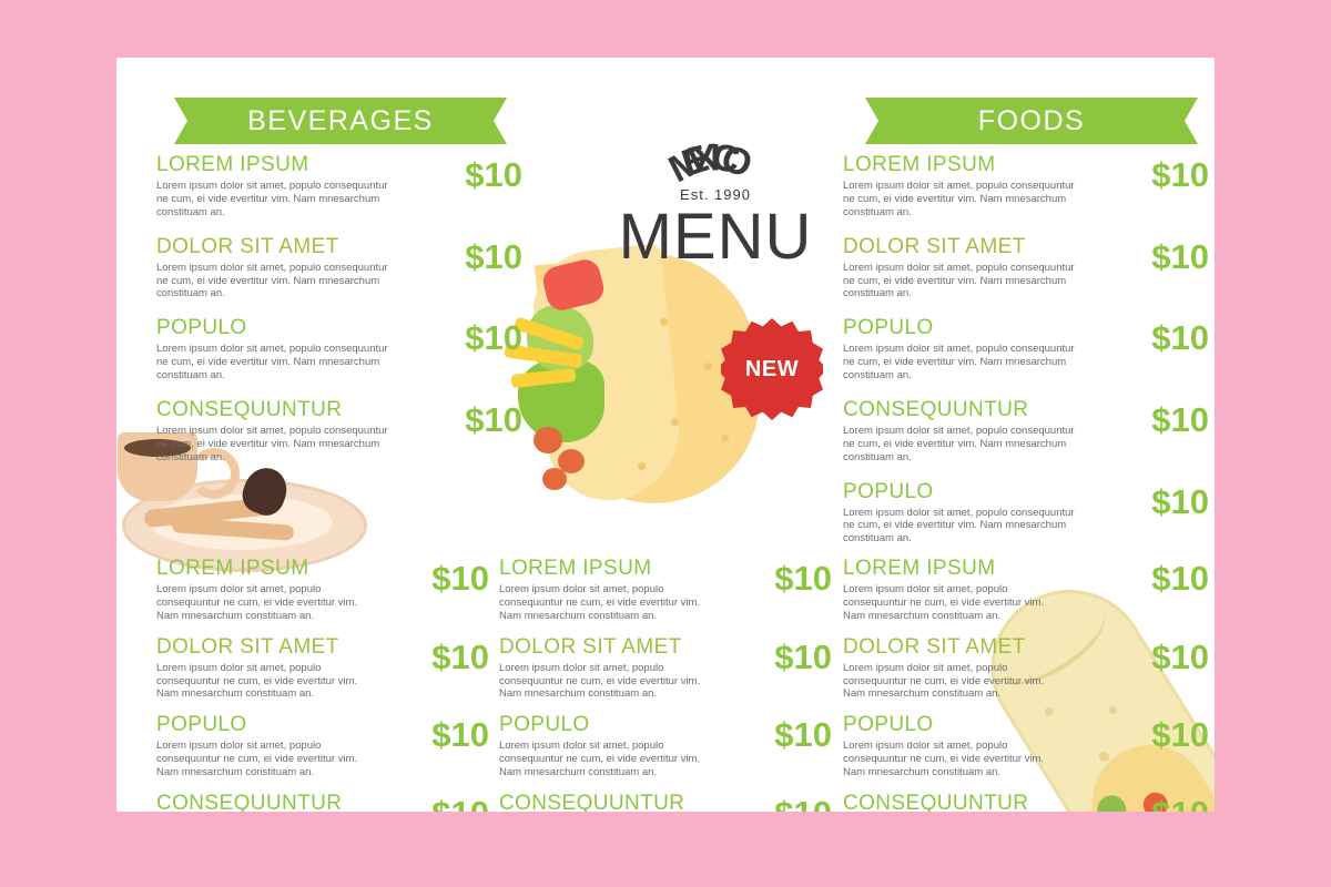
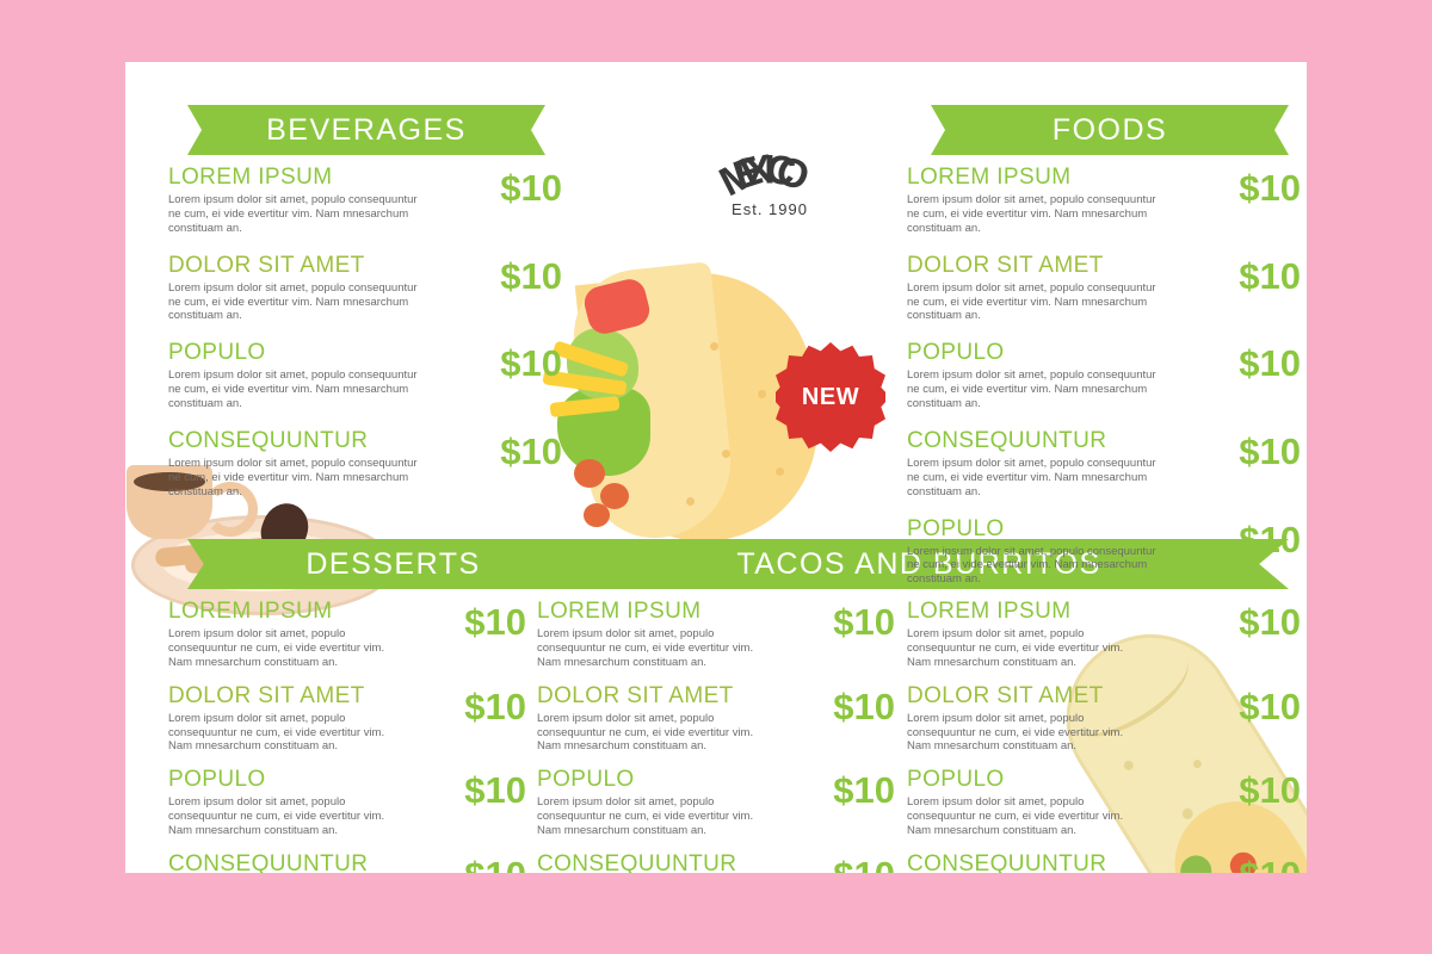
  NEW
  I
  Est. 1990
- MENU
  BEVERAGES
  FOODS
+ DESSERTS
+ TACOS AND BURRITOS
  LOREM IPSUM
  Lorem ipsum dolor sit amet, populo consequuntur ne cum, ei vide evertitur vim. Nam mnesarchum constituam an.
  $10
  DOLOR SIT AMET
  Lorem ipsum dolor sit amet, populo consequuntur ne cum, ei vide evertitur vim. Nam mnesarchum constituam an.
  $10
  POPULO
  Lorem ipsum dolor sit amet, populo consequuntur ne cum, ei vide evertitur vim. Nam mnesarchum constituam an.
  $10
  CONSEQUUNTUR
  Lorem ipsum dolor sit amet, populo consequuntur ne cum, ei vide evertitur vim. Nam mnesarchum constituam an.
  $10
  LOREM IPSUM
  Lorem ipsum dolor sit amet, populo consequuntur ne cum, ei vide evertitur vim. Nam mnesarchum constituam an.
  $10
  DOLOR SIT AMET
  Lorem ipsum dolor sit amet, populo consequuntur ne cum, ei vide evertitur vim. Nam mnesarchum constituam an.
  $10
  POPULO
  Lorem ipsum dolor sit amet, populo consequuntur ne cum, ei vide evertitur vim. Nam mnesarchum constituam an.
  $10
  CONSEQUUNTUR
  Lorem ipsum dolor sit amet, populo consequuntur ne cum, ei vide evertitur vim. Nam mnesarchum constituam an.
  $10
  POPULO
  Lorem ipsum dolor sit amet, populo consequuntur ne cum, ei vide evertitur vim. Nam mnesarchum constituam an.
  $10
  LOREM IPSUM
  Lorem ipsum dolor sit amet, populo consequuntur ne cum, ei vide evertitur vim. Nam mnesarchum constituam an.
  $10
  DOLOR SIT AMET
  Lorem ipsum dolor sit amet, populo consequuntur ne cum, ei vide evertitur vim. Nam mnesarchum constituam an.
  $10
  POPULO
  Lorem ipsum dolor sit amet, populo consequuntur ne cum, ei vide evertitur vim. Nam mnesarchum constituam an.
  $10
  CONSEQUUNTUR
  LOREM IPSUM
  Lorem ipsum dolor sit amet, populo consequuntur ne cum, ei vide evertitur vim. Nam mnesarchum constituam an.
  $10
  DOLOR SIT AMET
  Lorem ipsum dolor sit amet, populo consequuntur ne cum, ei vide evertitur vim. Nam mnesarchum constituam an.
  $10
  POPULO
  Lorem ipsum dolor sit amet, populo consequuntur ne cum, ei vide evertitur vim. Nam mnesarchum constituam an.
  $10
  CONSEQUUNTUR
  LOREM IPSUM
  Lorem ipsum dolor sit amet, populo consequuntur ne cum, ei vide evertitur vim. Nam mnesarchum constituam an.
  $10
  DOLOR SIT AMET
  Lorem ipsum dolor sit amet, populo consequuntur ne cum, ei vide evertitur vim. Nam mnesarchum constituam an.
  $10
  POPULO
  Lorem ipsum dolor sit amet, populo consequuntur ne cum, ei vide evertitur vim. Nam mnesarchum constituam an.
  $10
  CONSEQUUNTUR
